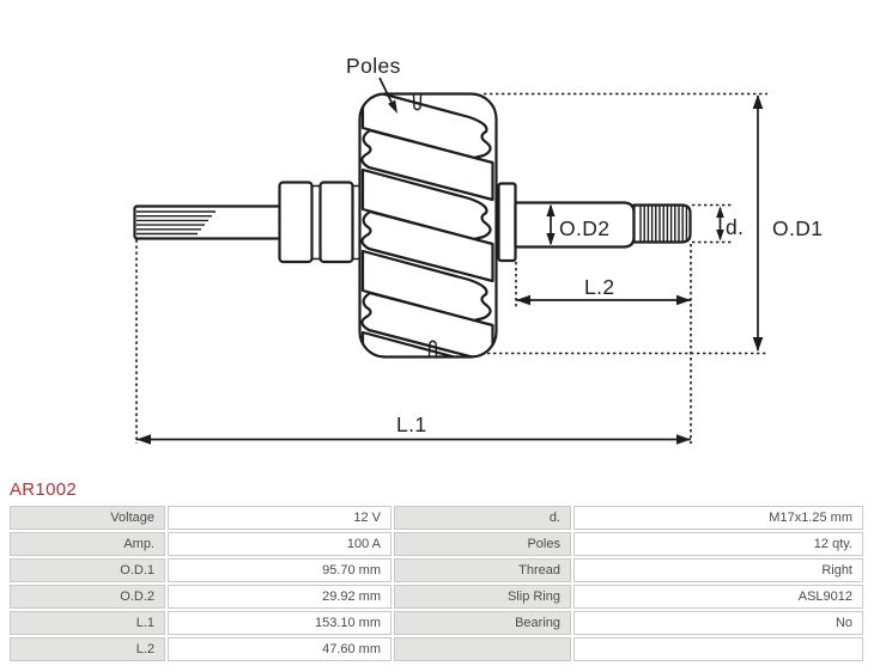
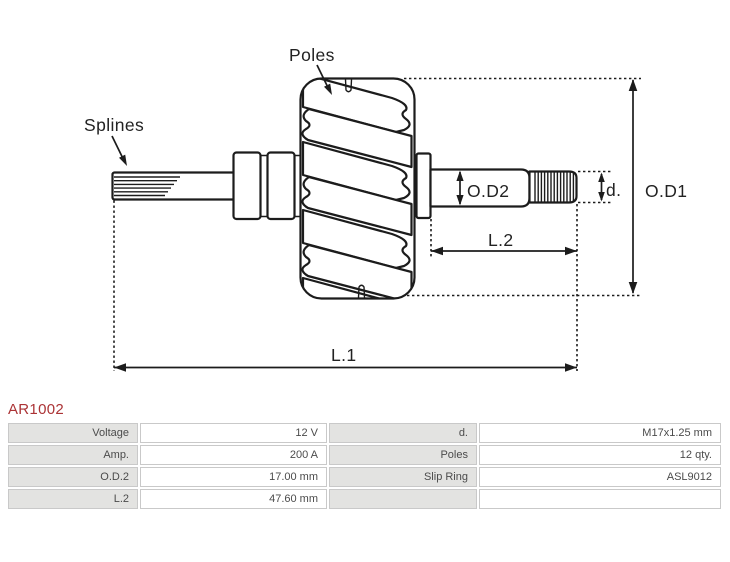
  L.1
  L.2
  O.D1
  O.D2
  d.
  Poles
+ Splines
  AR1002
  Voltage	12 V	d.	M17x1.25 mm
- Amp.	100 A	Poles	12 qty.
+ Amp.	200 A	Poles	12 qty.
- O.D.1	95.70 mm	Thread	Right
- O.D.2	29.92 mm	Slip Ring	ASL9012
+ O.D.2	17.00 mm	Slip Ring	ASL9012
- L.1	153.10 mm	Bearing	No
  L.2	47.60 mm
